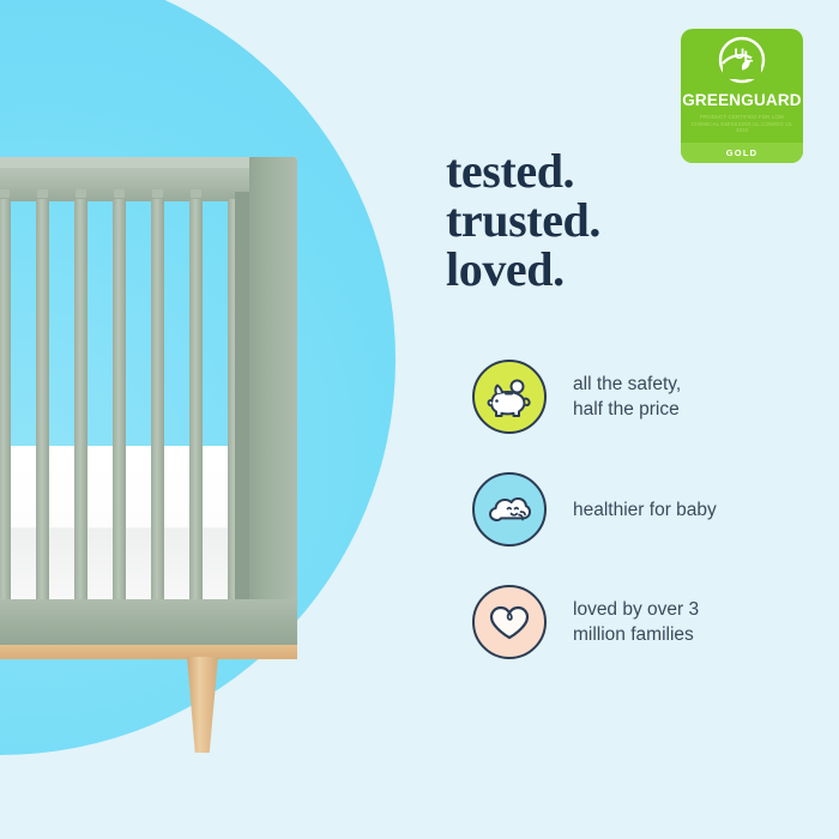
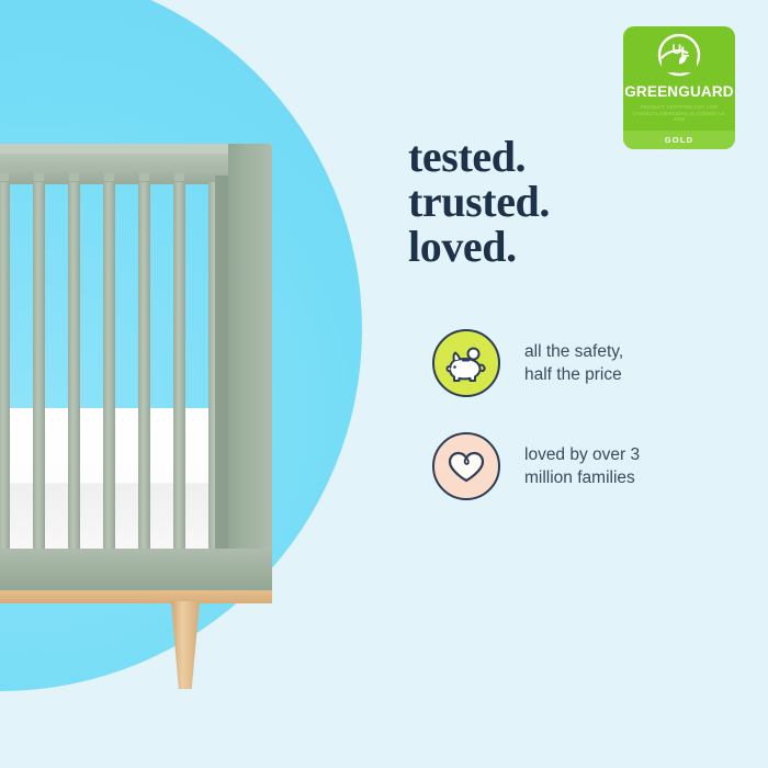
  U
  L
  GREENGUARD
  GOLD
  tested.
  trusted.
  loved.
  all the safety,
  half the price
- healthier for baby
  loved by over 3
  million families
